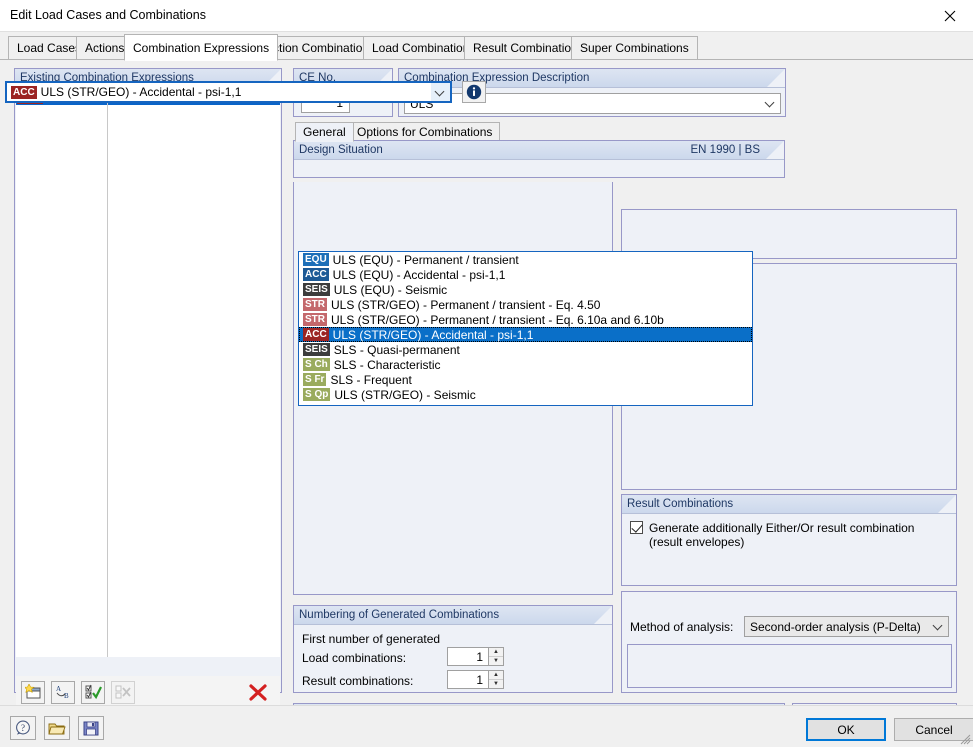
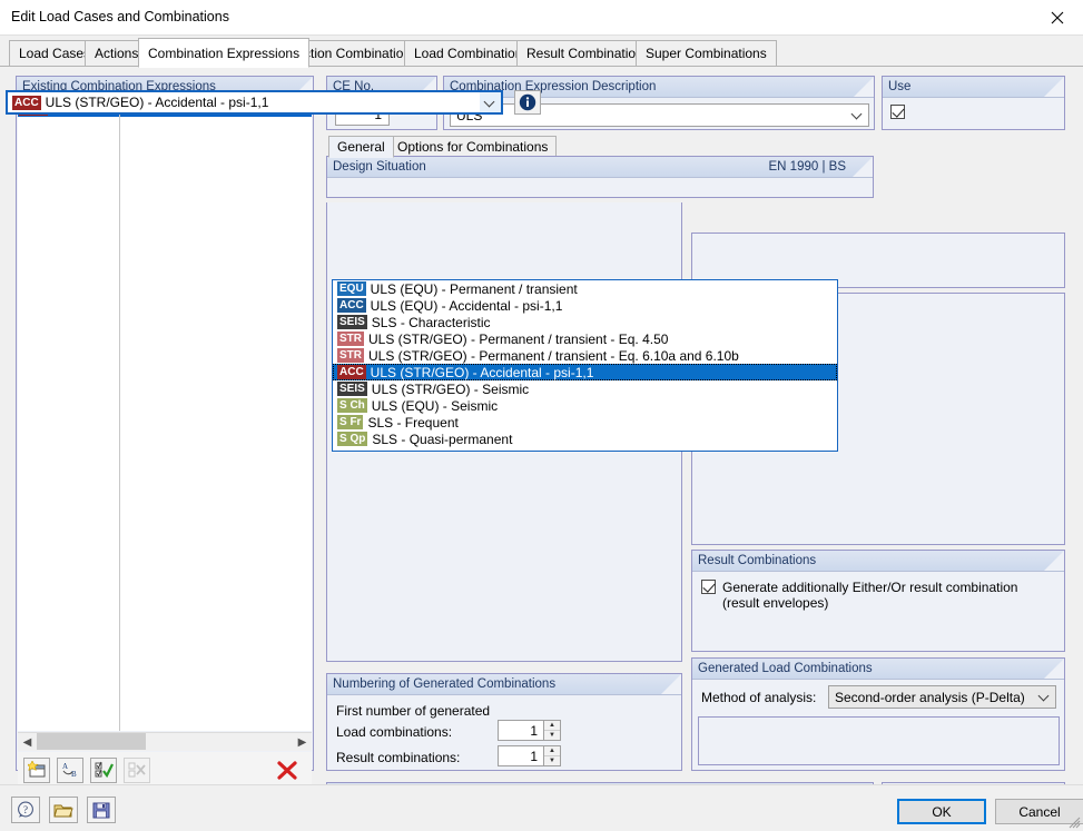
  Edit Load Cases and Combinations
  Load Case
  Actions
  Combination Expressions
  tion Combinatio
  Load Combinatio
  Result Combinatio
  Super Combinations
  Existing Combination Expressions
+ ◀
+ ▶
  A
  B
  CE No.
  1
  Combination Expression Description
  ULS
+ Use
  General
  Options for Combinations
  Numbering of Generated Combinations
  First number of generated
  Load combinations:
  1
  Result combinations:
  1
  Result Combinations
  Generate additionally Either/Or result combination
  (result envelopes)
+ Generated Load Combinations
  Method of analysis:
  Second-order analysis (P-Delta)
  Design Situation
  EN 1990 | BS
  ACC
  ULS (STR/GEO) - Accidental - psi-1,1
  EQU
  ULS (EQU) - Permanent / transient
  ACC
  ULS (EQU) - Accidental - psi-1,1
  SEIS
- ULS (EQU) - Seismic
+ SLS - Characteristic
  STR
  ULS (STR/GEO) - Permanent / transient - Eq. 4.50
  STR
  ULS (STR/GEO) - Permanent / transient - Eq. 6.10a and 6.10b
  ACC
  ULS (STR/GEO) - Accidental - psi-1,1
  SEIS
- SLS - Quasi-permanent
+ ULS (STR/GEO) - Seismic
  S Ch
- SLS - Characteristic
+ ULS (EQU) - Seismic
  S Fr
  SLS - Frequent
  S Qp
- ULS (STR/GEO) - Seismic
+ SLS - Quasi-permanent
  ?
  OK
  Cancel
